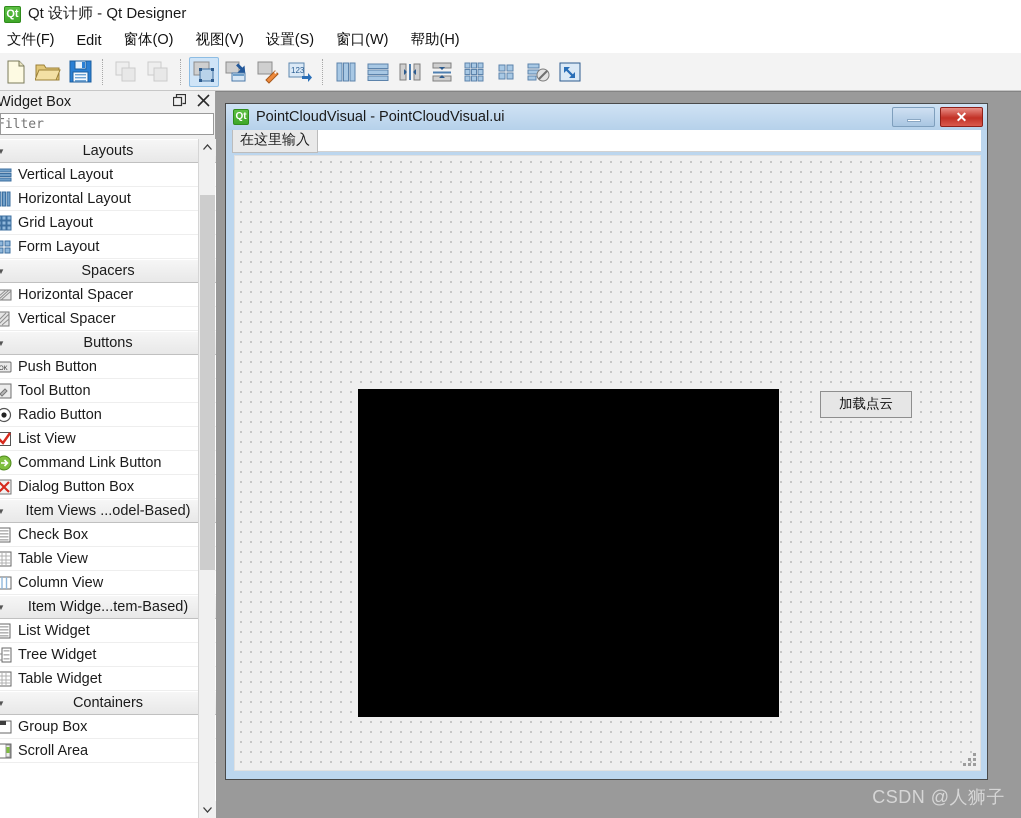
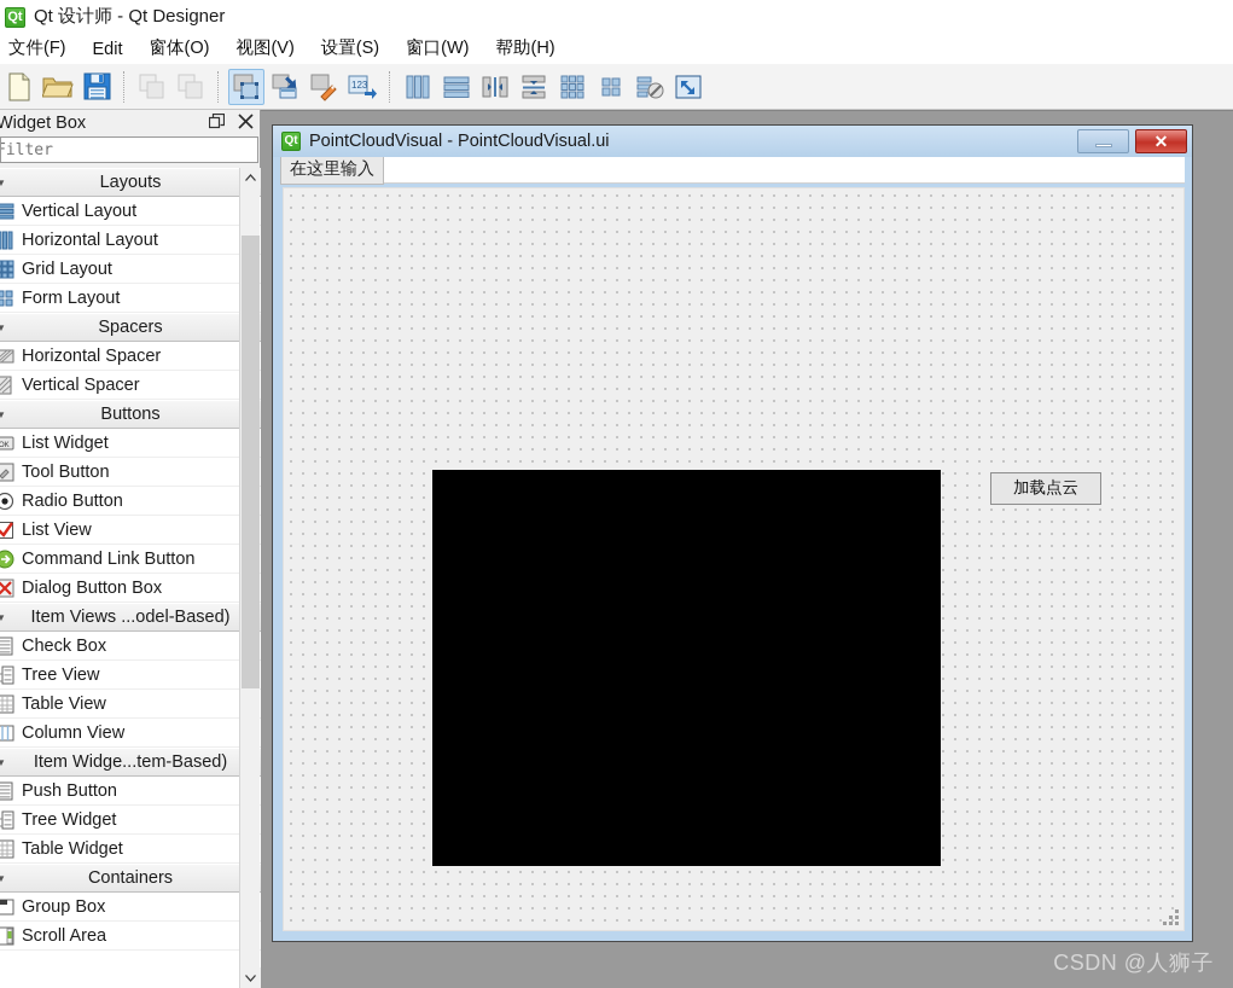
  Qt
  Qt 设计师 - Qt Designer
  文件(F)
  Edit
  窗体(O)
  视图(V)
  设置(S)
  窗口(W)
  帮助(H)
  123
  Widget Box
  Filter
  ▼
  Layouts
  Vertical Layout
  Horizontal Layout
  Grid Layout
  Form Layout
  ▼
  Spacers
  Horizontal Spacer
  Vertical Spacer
  ▼
  Buttons
- Push Button
+ List Widget
  Tool Button
  Radio Button
  List View
  Command Link Button
  Dialog Button Box
  ▼
  Item Views ...odel-Based)
  Check Box
+ Tree View
  Table View
  Column View
  ▼
  Item Widge...tem-Based)
- List Widget
+ Push Button
  Tree Widget
  Table Widget
  ▼
  Containers
  Group Box
  Scroll Area
  Qt
  PointCloudVisual - PointCloudVisual.ui
  ✕
  在这里输入
  加载点云
  CSDN @人狮子
